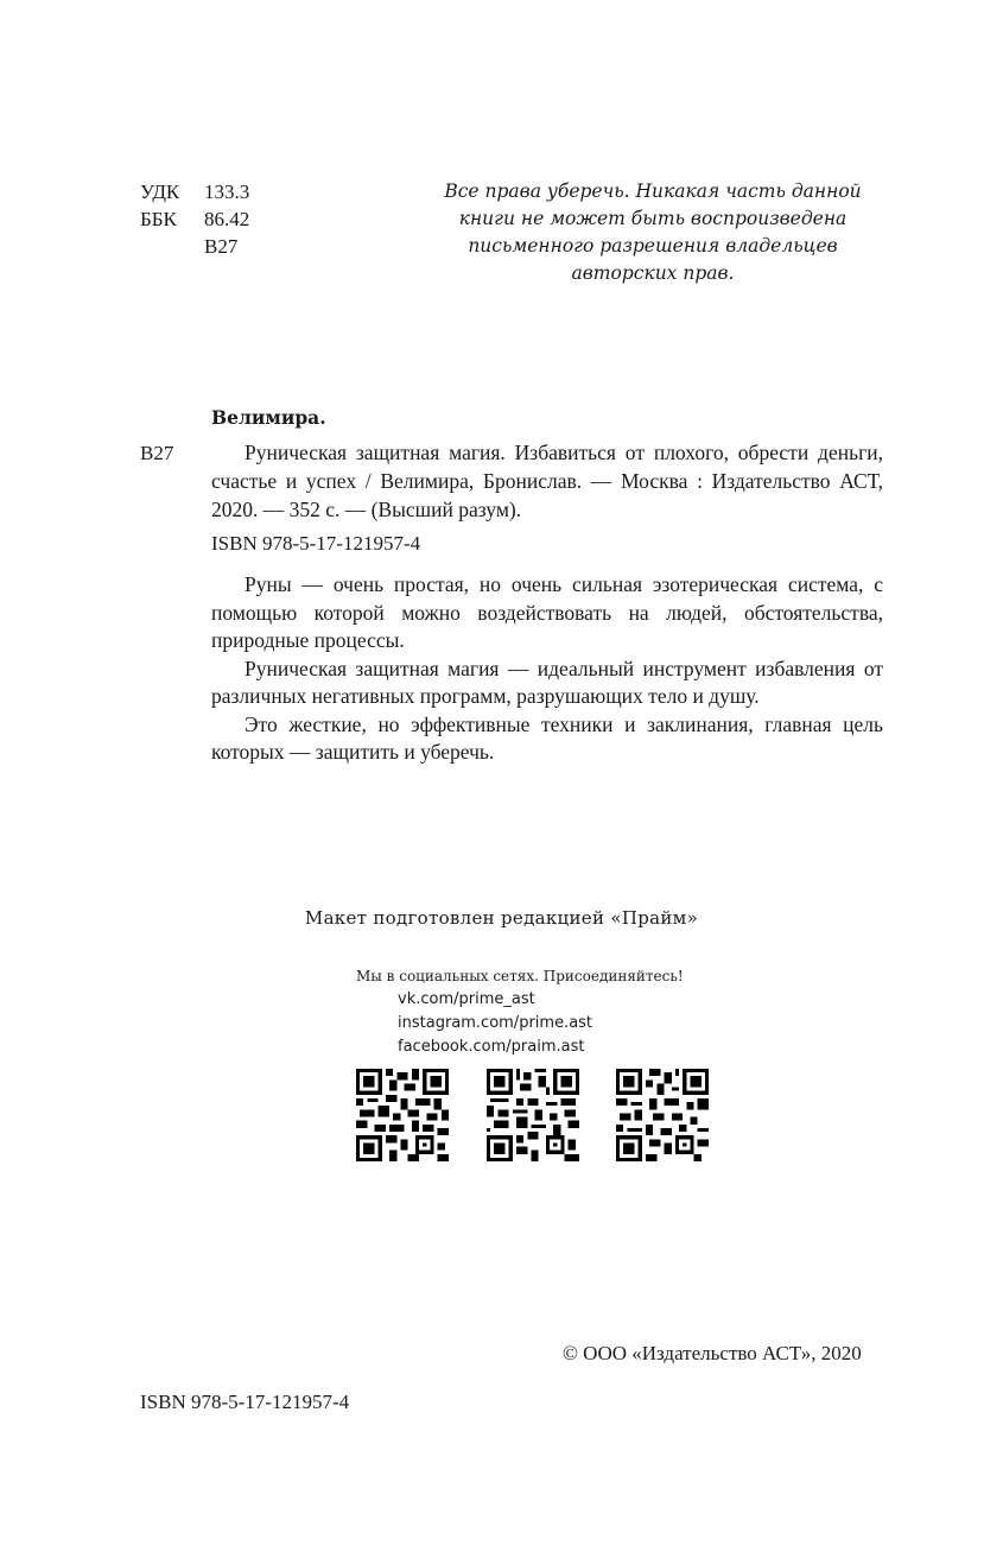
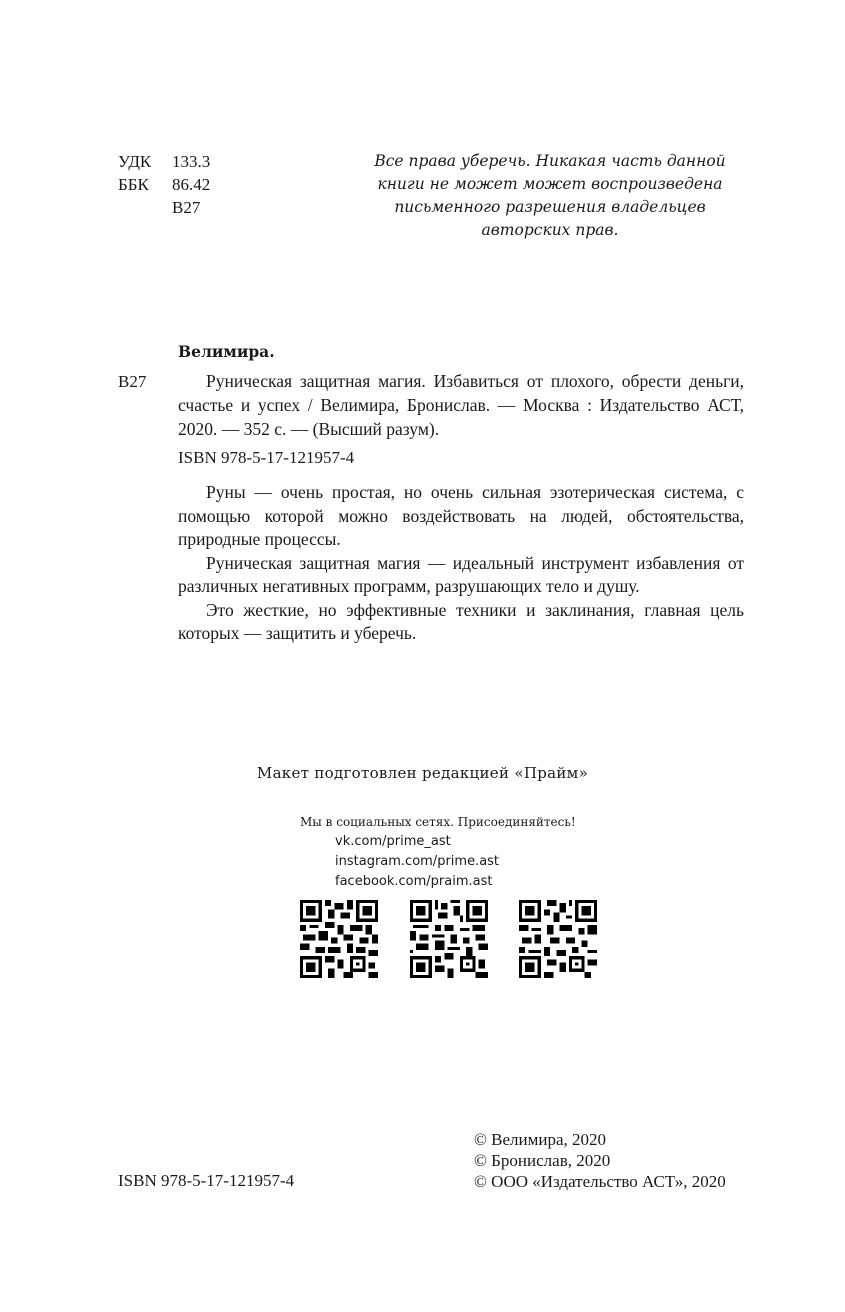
  УДК
  133.3
  ББК
  86.42
  В27
  Все права уберечь. Никакая часть данной
- книги не может быть воспроизведена
+ книги не может может воспроизведена
  письменного разрешения владельцев
  авторских прав.
  Велимира.
  В27
  Руническая защитная магия. Избавиться от плохого, обрести деньги, счастье и успех / Велимира, Бронислав. — Москва : Издательство АСТ, 2020. — 352 с. — (Высший разум).
  ISBN 978-5-17-121957-4
  Руны — очень простая, но очень сильная эзотерическая система, с помощью которой можно воздействовать на людей, обстоятельства, природные процессы.
  Руническая защитная магия — идеальный инструмент избавления от различных негативных программ, разрушающих тело и душу.
  Это жесткие, но эффективные техники и заклинания, главная цель которых — защитить и уберечь.
  Макет подготовлен редакцией «Прайм»
  Мы в социальных сетях. Присоединяйтесь!
  vk.com/prime_ast
  instagram.com/prime.ast
  facebook.com/praim.ast
  ISBN 978-5-17-121957-4
+ © Велимира, 2020
+ © Бронислав, 2020
  © ООО «Издательство АСТ», 2020
